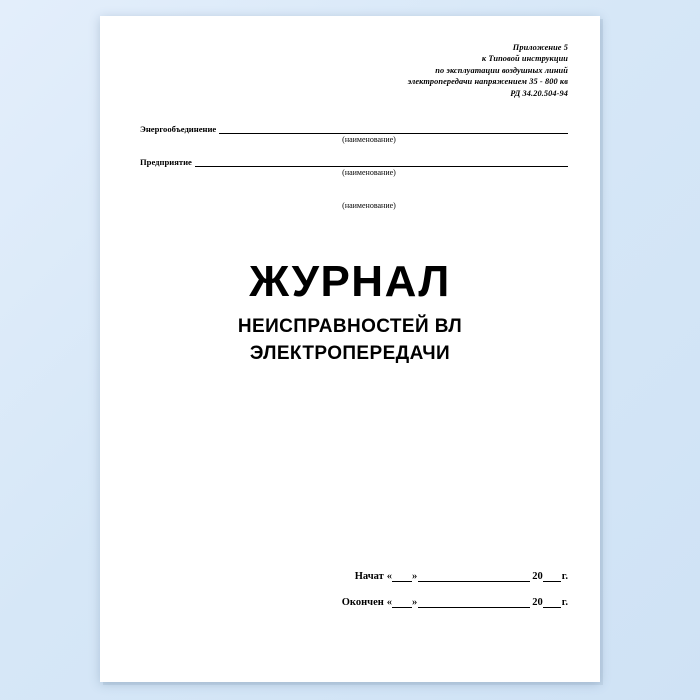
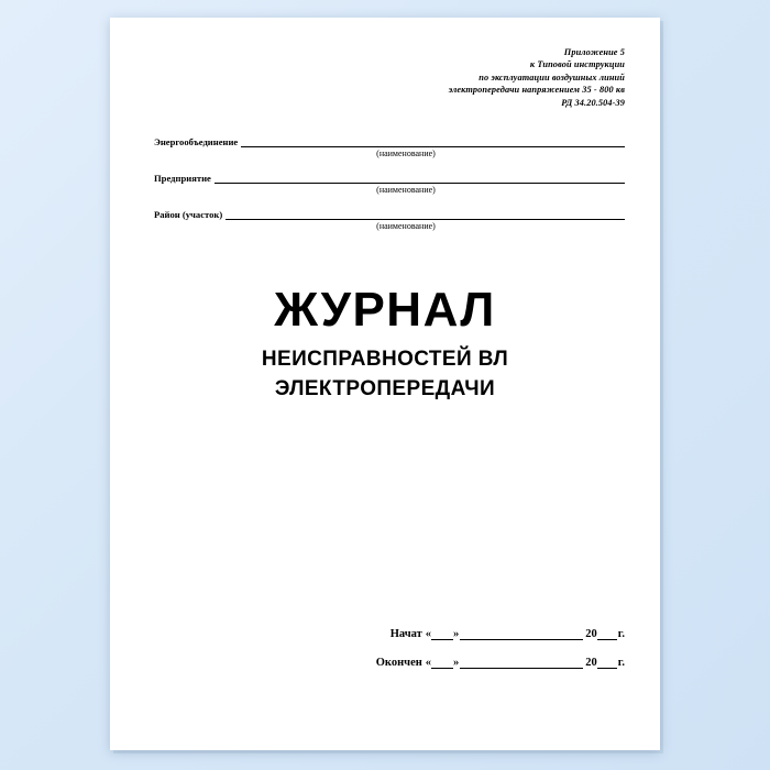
  Приложение 5
  к Типовой инструкции
  по эксплуатации воздушных линий
  электропередачи напряжением 35 - 800 кв
- РД 34.20.504-94
+ РД 34.20.504-39
  Энергообъединение
  (наименование)
  Предприятие
  (наименование)
+ Район (участок)
  (наименование)
  ЖУРНАЛ
  НЕИСПРАВНОСТЕЙ ВЛ
  ЭЛЕКТРОПЕРЕДАЧИ
  Начат
  «
  »
  20
  г.
  Окончен
  «
  »
  20
  г.
